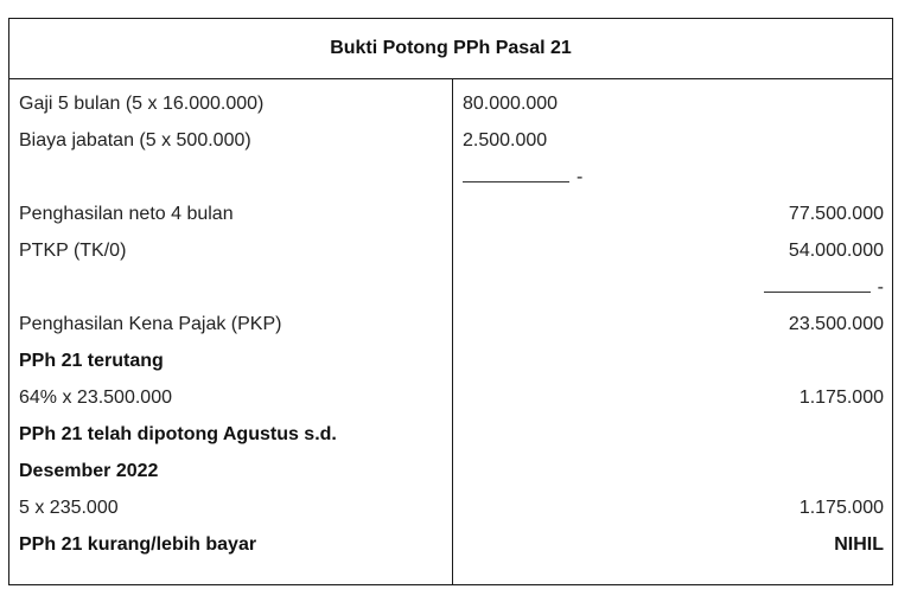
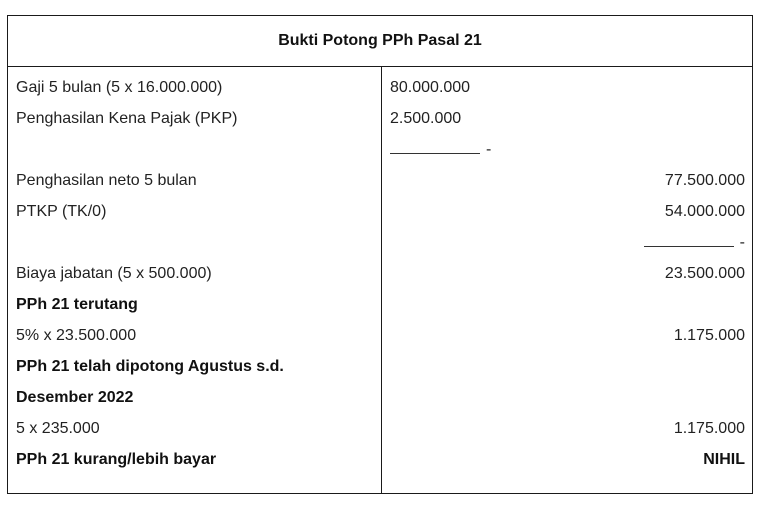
  Bukti Potong PPh Pasal 21
  Gaji 5 bulan (5 x 16.000.000)
  80.000.000
- Biaya jabatan (5 x 500.000)
+ Penghasilan Kena Pajak (PKP)
  2.500.000
  -
- Penghasilan neto 4 bulan
+ Penghasilan neto 5 bulan
  77.500.000
  PTKP (TK/0)
  54.000.000
  -
- Penghasilan Kena Pajak (PKP)
+ Biaya jabatan (5 x 500.000)
  23.500.000
  PPh 21 terutang
- 64% x 23.500.000
+ 5% x 23.500.000
  1.175.000
  PPh 21 telah dipotong Agustus s.d.
  Desember 2022
  5 x 235.000
  1.175.000
  PPh 21 kurang/lebih bayar
  NIHIL
